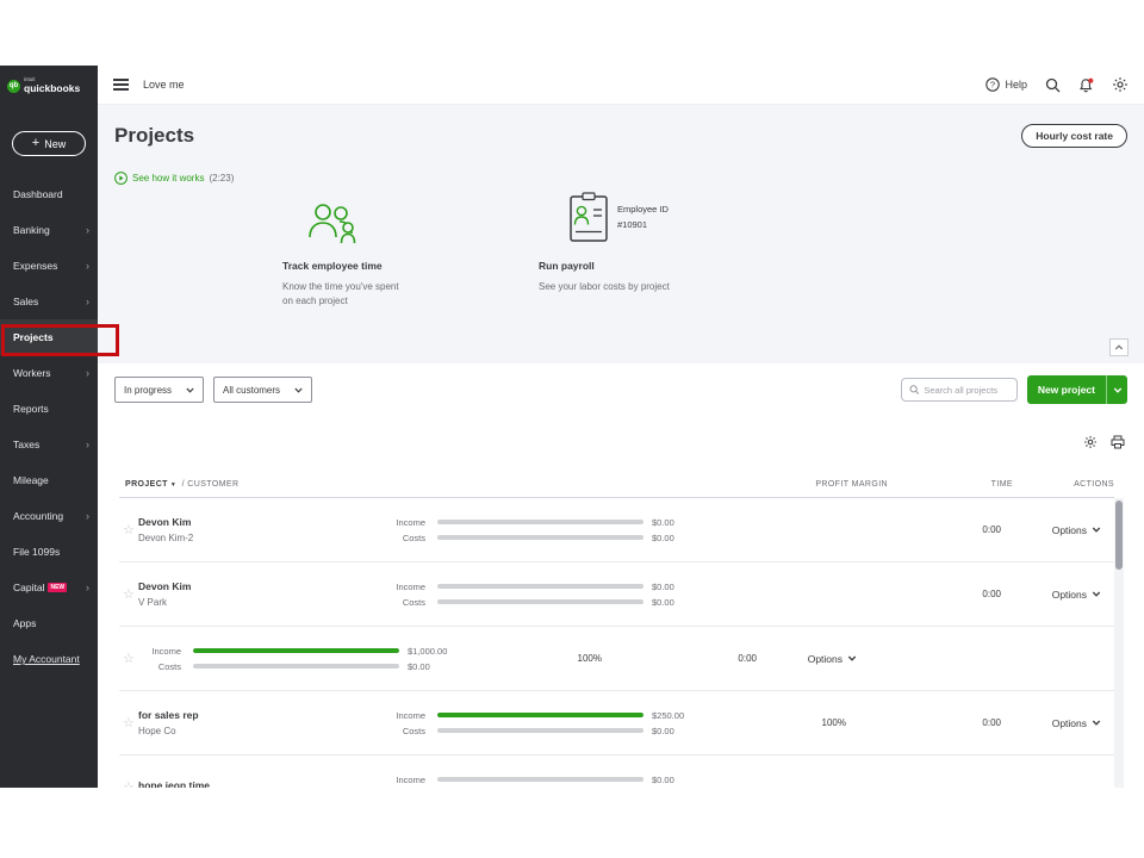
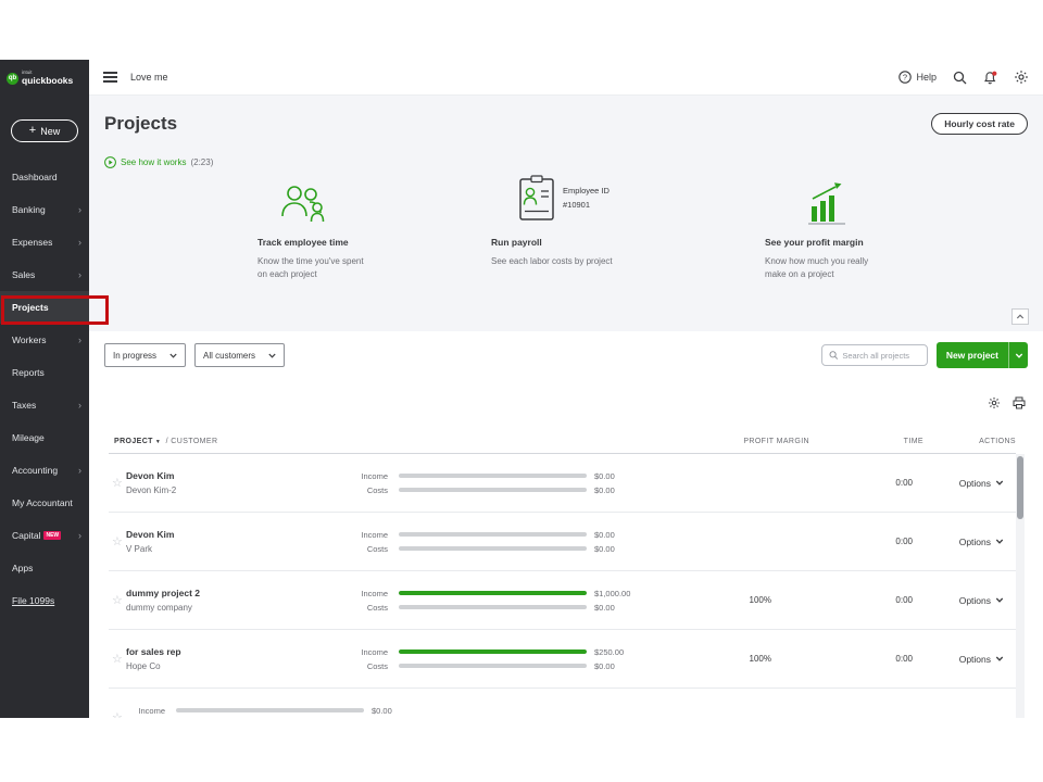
  quickbooks
  +
  New
  Dashboard
  Banking
  ›
  Expenses
  ›
  Sales
  ›
  Projects
  Workers
  ›
  Reports
  Taxes
  ›
  Mileage
  Accounting
  ›
- File 1099s
+ My Accountant
  Capital
  ›
  Apps
- My Accountant
+ File 1099s
  Love me
  ?
  Help
  Projects
  Hourly cost rate
  See how it works
  (2:23)
  Track employee time
  Know the time you've spent on each project
  Employee ID
  #10901
  Run payroll
- See your labor costs by project
+ See each labor costs by project
+ See your profit margin
+ Know how much you really make on a project
  In progress
  All customers
  Search all projects
  New project
  ☆
  Devon Kim
  Devon Kim-2
  Income
  Costs
  $0.00
  $0.00
  0:00
  Options
  ☆
  Devon Kim
  V Park
  Income
  Costs
  $0.00
  $0.00
  0:00
  Options
  ☆
+ dummy project 2
+ dummy company
  Income
  Costs
  $1,000.00
  $0.00
  100%
  0:00
  Options
  ☆
  for sales rep
  Hope Co
  Income
  Costs
  $250.00
  $0.00
  100%
  0:00
  Options
- hope jeon time
  Income
  $0.00
